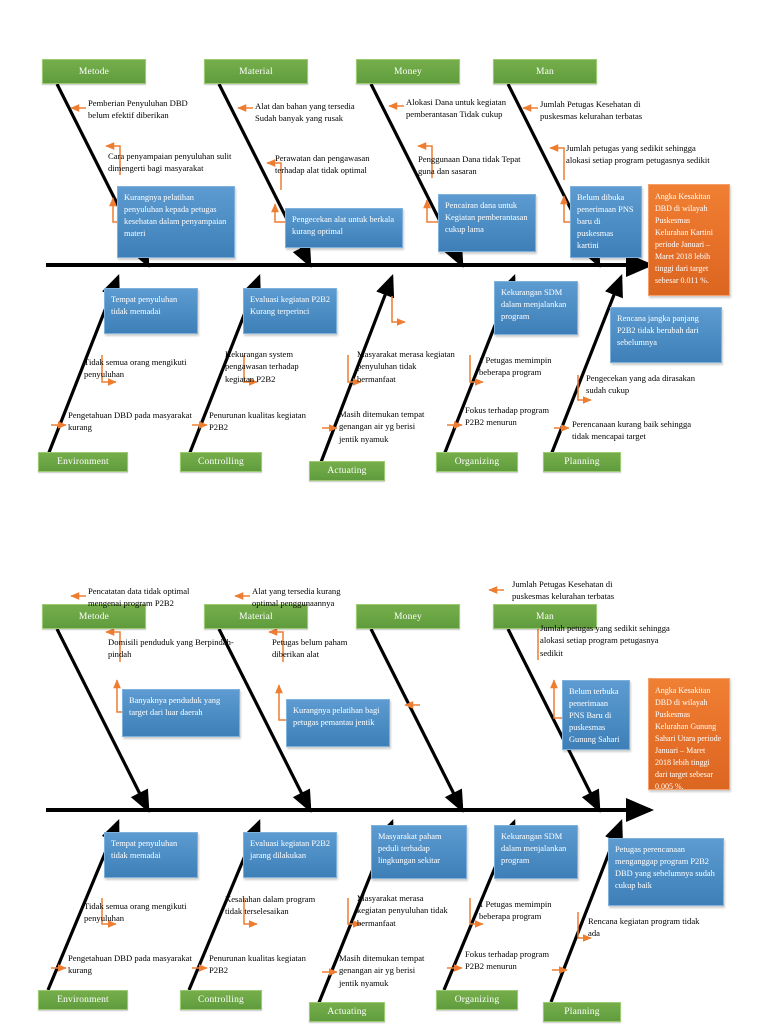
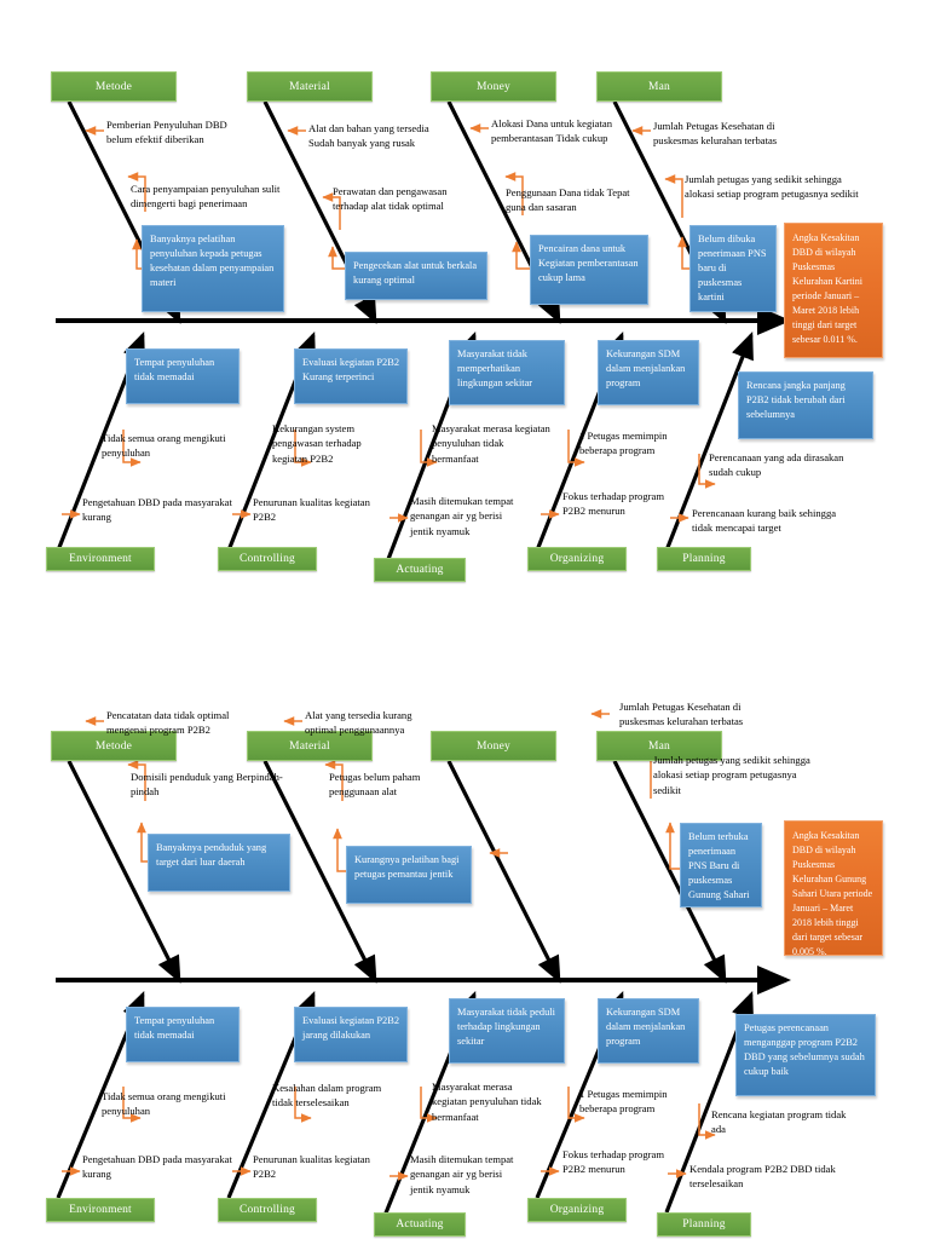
  Metode
  Material
  Money
  Man
  Environment
  Controlling
  Actuating
  Organizing
  Planning
  Pemberian Penyuluhan DBD belum efektif diberikan
- Cara penyampaian penyuluhan sulit dimengerti bagi masyarakat
+ Cara penyampaian penyuluhan sulit dimengerti bagi penerimaan
- Kurangnya pelatihan penyuluhan kepada petugas kesehatan dalam penyampaian materi
+ Banyaknya pelatihan penyuluhan kepada petugas kesehatan dalam penyampaian materi
  Pengecekan alat untuk berkala kurang optimal
  Alat dan bahan yang tersedia Sudah banyak yang rusak
  Perawatan dan pengawasan terhadap alat tidak optimal
  Alokasi Dana untuk kegiatan pemberantasan Tidak cukup
  Penggunaan Dana tidak Tepat guna dan sasaran
  Pencairan dana untuk Kegiatan pemberantasan cukup lama
  Jumlah Petugas Kesehatan di puskesmas kelurahan terbatas
  Jumlah petugas yang sedikit sehingga alokasi setiap program petugasnya sedikit
  Belum dibuka penerimaan PNS baru di puskesmas kartini
  Angka Kesakitan DBD di wilayah Puskesmas Kelurahan Kartini periode Januari – Maret 2018 lebih tinggi dari target sebesar 0.011 %.
  Tempat penyuluhan tidak memadai
  Tidak semua orang mengikuti penyuluhan
  Pengetahuan DBD pada masyarakat kurang
  Evaluasi kegiatan P2B2 Kurang terperinci
  Kekurangan system pengawasan terhadap kegiatan P2B2
  Penurunan kualitas kegiatan P2B2
+ Masyarakat tidak memperhatikan lingkungan sekitar
  Masyarakat merasa kegiatan penyuluhan tidak bermanfaat
  Masih ditemukan tempat genangan air yg berisi jentik nyamuk
  Kekurangan SDM dalam menjalankan program
  1 Petugas memimpin beberapa program
  Fokus terhadap program P2B2 menurun
  Rencana jangka panjang P2B2 tidak berubah dari sebelumnya
- Pengecekan yang ada dirasakan sudah cukup
+ Perencanaan yang ada dirasakan sudah cukup
  Perencanaan kurang baik sehingga tidak mencapai target
  Metode
  Material
  Money
  Man
  Environment
  Controlling
  Actuating
  Organizing
  Planning
  Pencatatan data tidak optimal mengenai program P2B2
  Domisili penduduk yang Berpindah-pindah
  Banyaknya penduduk yang target dari luar daerah
  Alat yang tersedia kurang optimal penggunaannya
- Petugas belum paham diberikan alat
+ Petugas belum paham penggunaan alat
  Kurangnya pelatihan bagi petugas pemantau jentik
  Jumlah Petugas Kesehatan di puskesmas kelurahan terbatas
  Jumlah petugas yang sedikit sehingga alokasi setiap program petugasnya sedikit
  Belum terbuka penerimaan PNS Baru di puskesmas Gunung Sahari
  Angka Kesakitan DBD di wilayah Puskesmas Kelurahan Gunung Sahari Utara periode Januari – Maret 2018 lebih tinggi dari target sebesar 0.005 %.
  Tempat penyuluhan tidak memadai
  Tidak semua orang mengikuti penyuluhan
  Pengetahuan DBD pada masyarakat kurang
  Evaluasi kegiatan P2B2 jarang dilakukan
  Kesalahan dalam program tidak terselesaikan
  Penurunan kualitas kegiatan P2B2
- Masyarakat paham peduli terhadap lingkungan sekitar
+ Masyarakat tidak peduli terhadap lingkungan sekitar
  Masyarakat merasa kegiatan penyuluhan tidak bermanfaat
  Masih ditemukan tempat genangan air yg berisi jentik nyamuk
  Kekurangan SDM dalam menjalankan program
  1 Petugas memimpin beberapa program
  Fokus terhadap program P2B2 menurun
  Petugas perencanaan menganggap program P2B2 DBD yang sebelumnya sudah cukup baik
  Rencana kegiatan program tidak ada
+ Kendala program P2B2 DBD tidak terselesaikan
